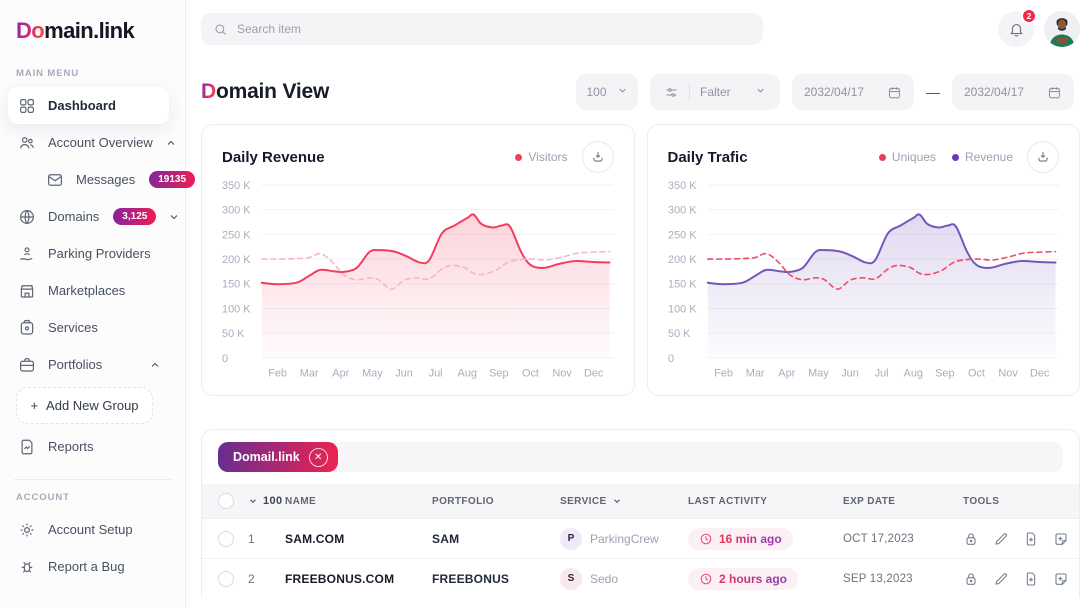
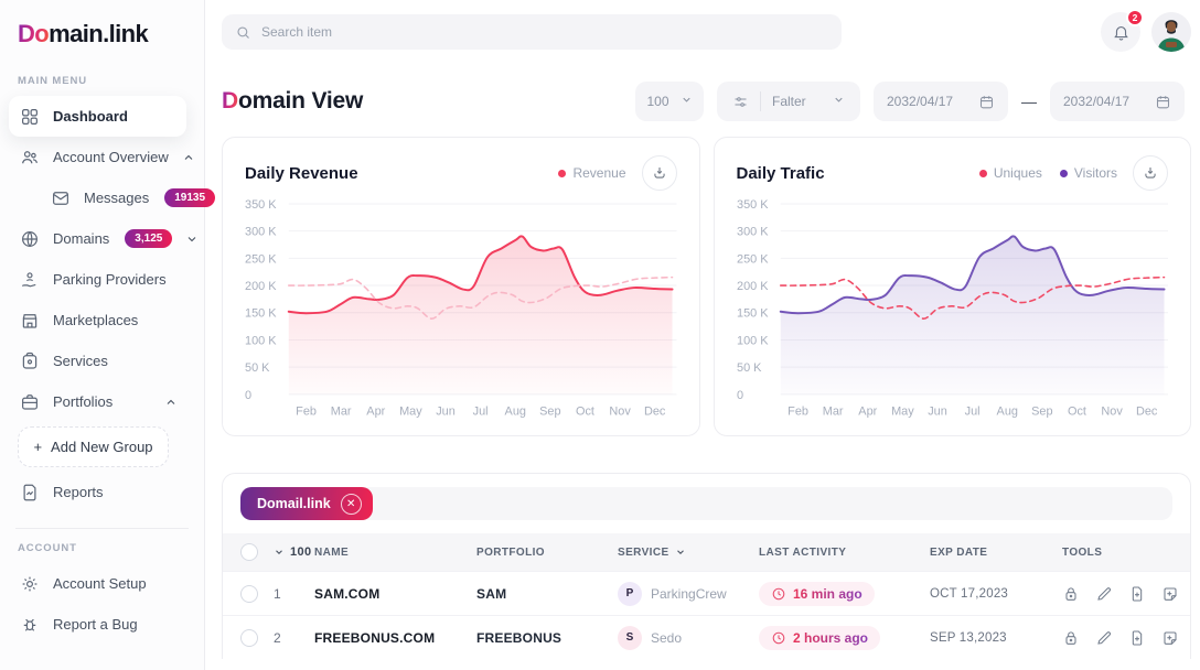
  Domain.link
  MAIN MENU
  Dashboard
  Account Overview
  Messages
  19135
  Domains
  3,125
  Parking Providers
  Marketplaces
  Services
  Portfolios
  +
  Add New Group
  Reports
  ACCOUNT
  Account Setup
  Report a Bug
  Search item
  2
  Domain View
  100
  Falter
  2032/04/17
  —
  2032/04/17
  Daily Revenue
- Visitors
+ Revenue
  350 K
  300 K
  250 K
  200 K
  150 K
  100 K
  50 K
  0
  Feb
  Mar
  Apr
  May
  Jun
  Jul
  Aug
  Sep
  Oct
  Nov
  Dec
  Daily Trafic
  Uniques
- Revenue
+ Visitors
  350 K
  300 K
  250 K
  200 K
  150 K
  100 K
  50 K
  0
  Feb
  Mar
  Apr
  May
  Jun
  Jul
  Aug
  Sep
  Oct
  Nov
  Dec
  Domail.link
  ✕
  100
  NAME
  PORTFOLIO
  SERVICE
  LAST ACTIVITY
  EXP DATE
  TOOLS
  1
  SAM.COM
  SAM
  P
  ParkingCrew
  16 min ago
  OCT 17,2023
  2
  FREEBONUS.COM
  FREEBONUS
  S
  Sedo
  2 hours ago
  SEP 13,2023
